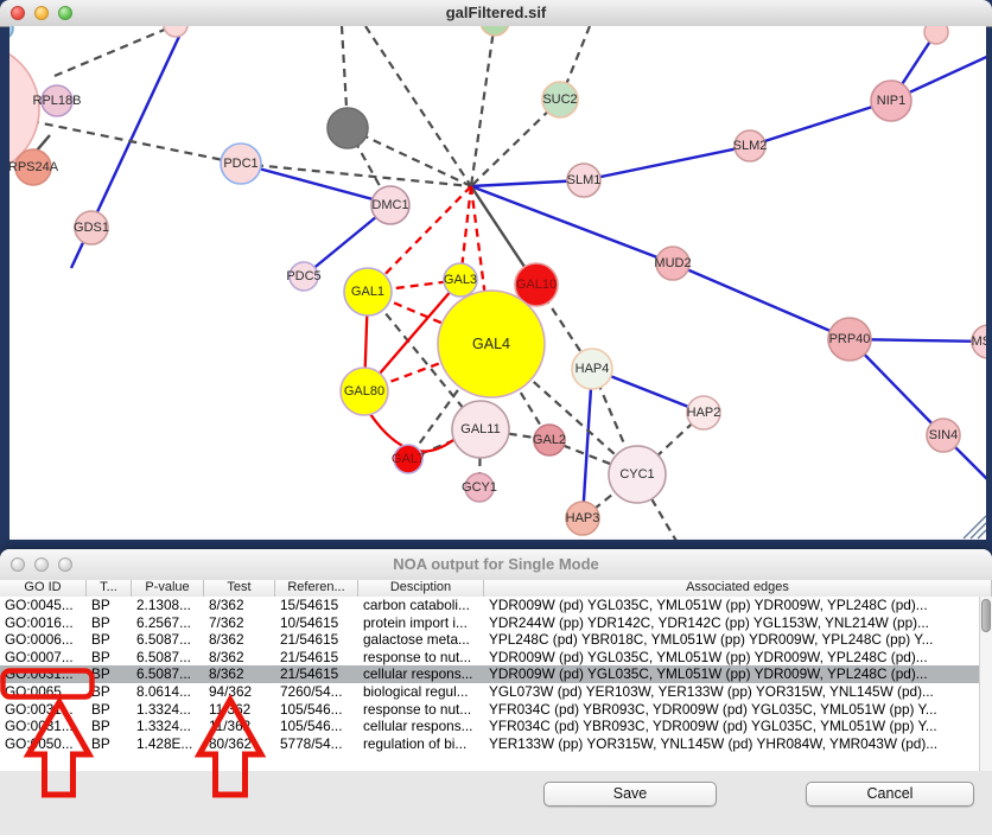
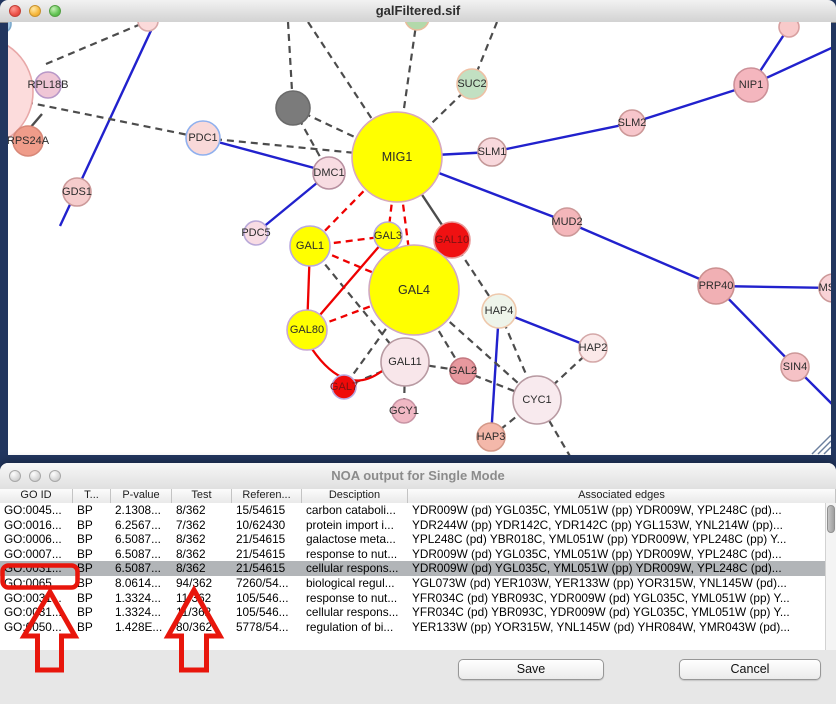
  galFiltered.sif
  RPL18B
  RPS24A
  GDS1
  PDC1
  DMC1
+ MIG1
  SUC2
  SLM1
  SLM2
  NIP1
  MUD2
  PRP40
  SIN4
  PDC5
  GAL1
  GAL3
  GAL10
  GAL4
  HAP4
  GAL80
  GAL11
  GAL2
  GAL7
  GCY1
  CYC1
  HAP2
  HAP3
  NOA output for Single Mode
  GO ID
  T...
  P-value
  Test
  Referen...
  Desciption
  Associated edges
  GO:0045...
  BP
  2.1308...
  8/362
  15/54615
  carbon cataboli...
  YDR009W (pd) YGL035C, YML051W (pp) YDR009W, YPL248C (pd)...
  GO:0016...
  BP
  6.2567...
  7/362
- 10/54615
+ 10/62430
  protein import i...
  YDR244W (pp) YDR142C, YDR142C (pp) YGL153W, YNL214W (pp)...
  GO:0006...
  BP
  6.5087...
  8/362
  21/54615
  galactose meta...
  YPL248C (pd) YBR018C, YML051W (pp) YDR009W, YPL248C (pp) Y...
  GO:0007...
  BP
  6.5087...
  8/362
  21/54615
  response to nut...
  YDR009W (pd) YGL035C, YML051W (pp) YDR009W, YPL248C (pd)...
  GO:0031...
  BP
  6.5087...
  8/362
  21/54615
  cellular respons...
  YDR009W (pd) YGL035C, YML051W (pp) YDR009W, YPL248C (pd)...
  GO:0065...
  BP
  8.0614...
  94/362
  7260/54...
  biological regul...
  YGL073W (pd) YER103W, YER133W (pp) YOR315W, YNL145W (pd)...
  GO:003..
  BP
  1.3324...
  11362
  105/546...
  response to nut...
  YFR034C (pd) YBR093C, YDR009W (pd) YGL035C, YML051W (pp) Y...
  GO:031..
  BP
  1.3324...
  105/546...
  cellular respons...
  YFR034C (pd) YBR093C, YDR009W (pd) YGL035C, YML051W (pp) Y...
  GO:050...
  BP
  1.428E...
  80/362
  5778/54...
  regulation of bi...
  YER133W (pp) YOR315W, YNL145W (pd) YHR084W, YMR043W (pd)...
  Save
  Cancel
